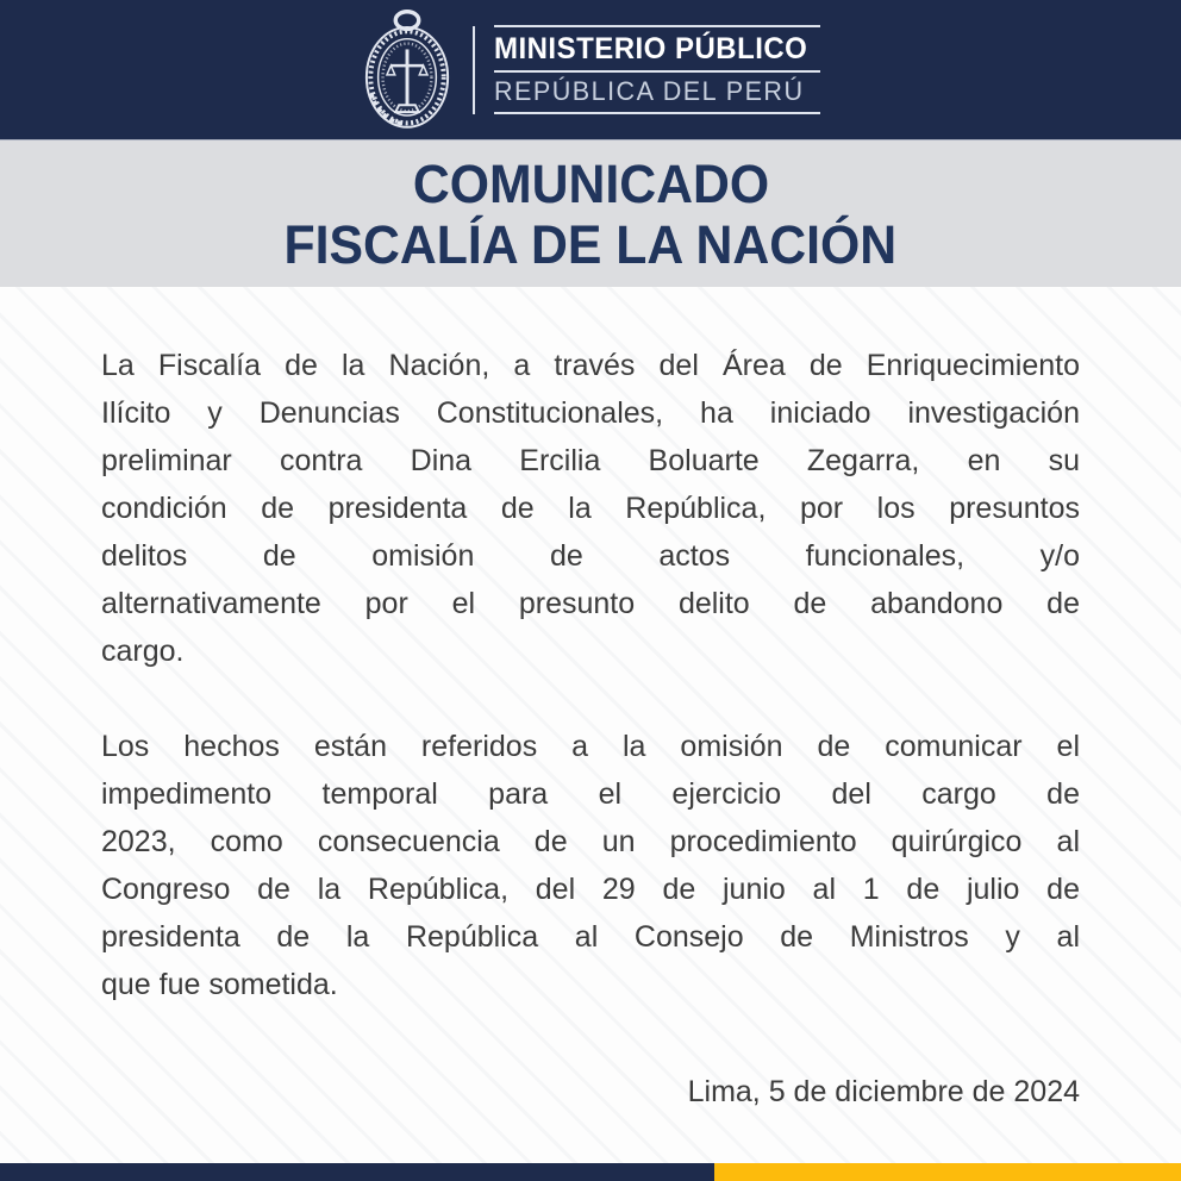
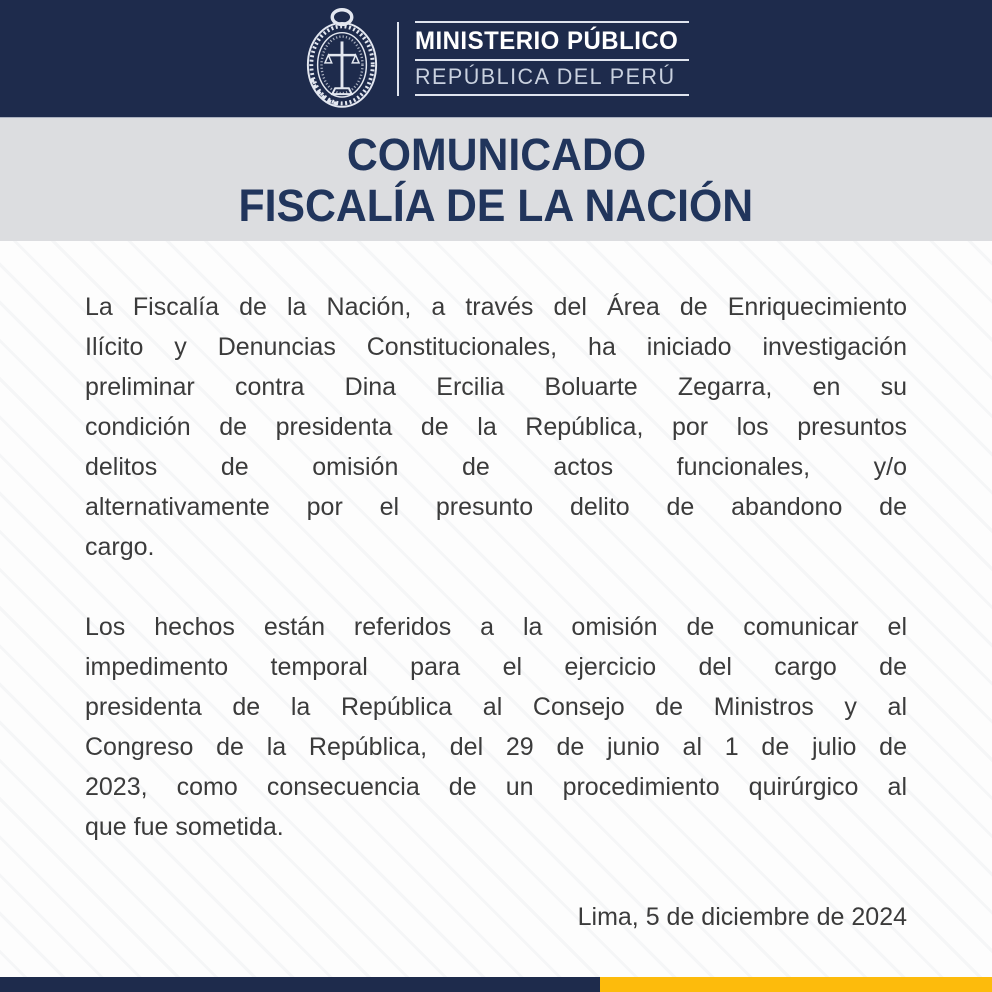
  MINISTERIO PÚBLICO
  REPÚBLICA DEL PERÚ
  COMUNICADO
  FISCALÍA DE LA NACIÓN
  La Fiscalía de la Nación, a través del Área de Enriquecimiento
  Ilícito y Denuncias Constitucionales, ha iniciado investigación
  preliminar contra Dina Ercilia Boluarte Zegarra, en su
  condición de presidenta de la República, por los presuntos
  delitos de omisión de actos funcionales, y/o
  alternativamente por el presunto delito de abandono de
  cargo.
  Los hechos están referidos a la omisión de comunicar el
  impedimento temporal para el ejercicio del cargo de
- 2023, como consecuencia de un procedimiento quirúrgico al
+ presidenta de la República al Consejo de Ministros y al
  Congreso de la República, del 29 de junio al 1 de julio de
- presidenta de la República al Consejo de Ministros y al
+ 2023, como consecuencia de un procedimiento quirúrgico al
  que fue sometida.
  Lima, 5 de diciembre de 2024
